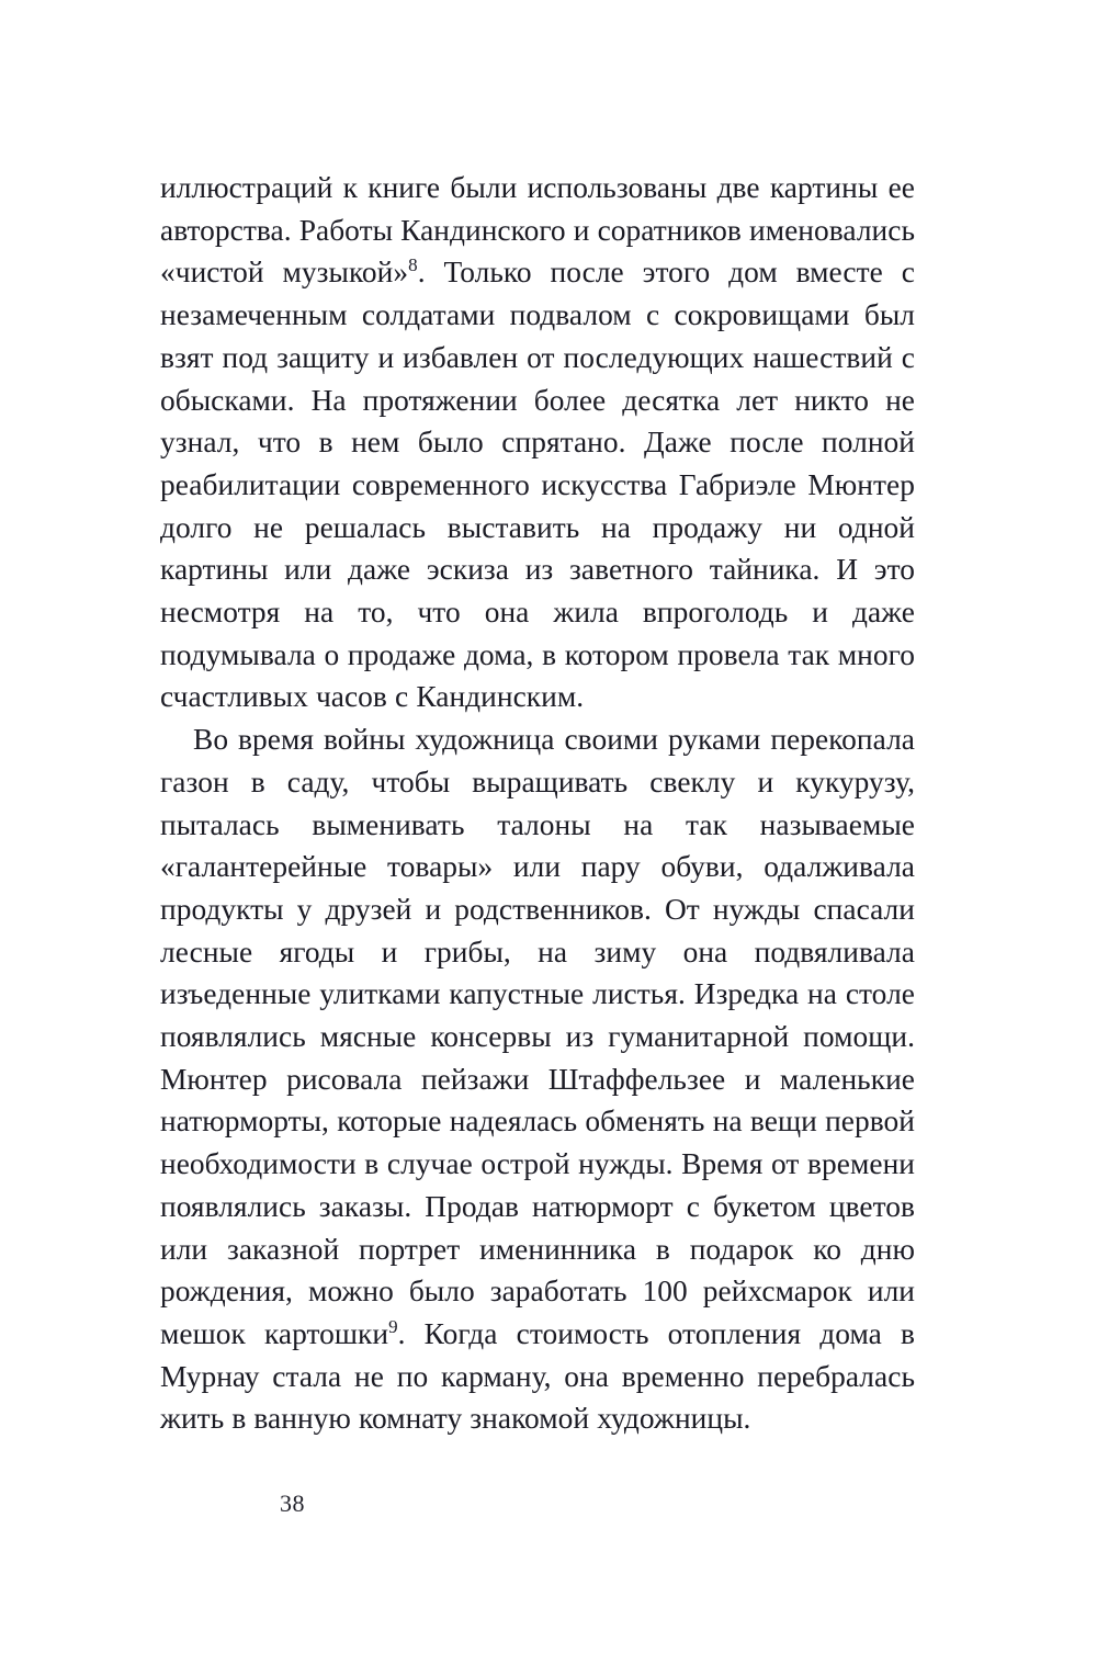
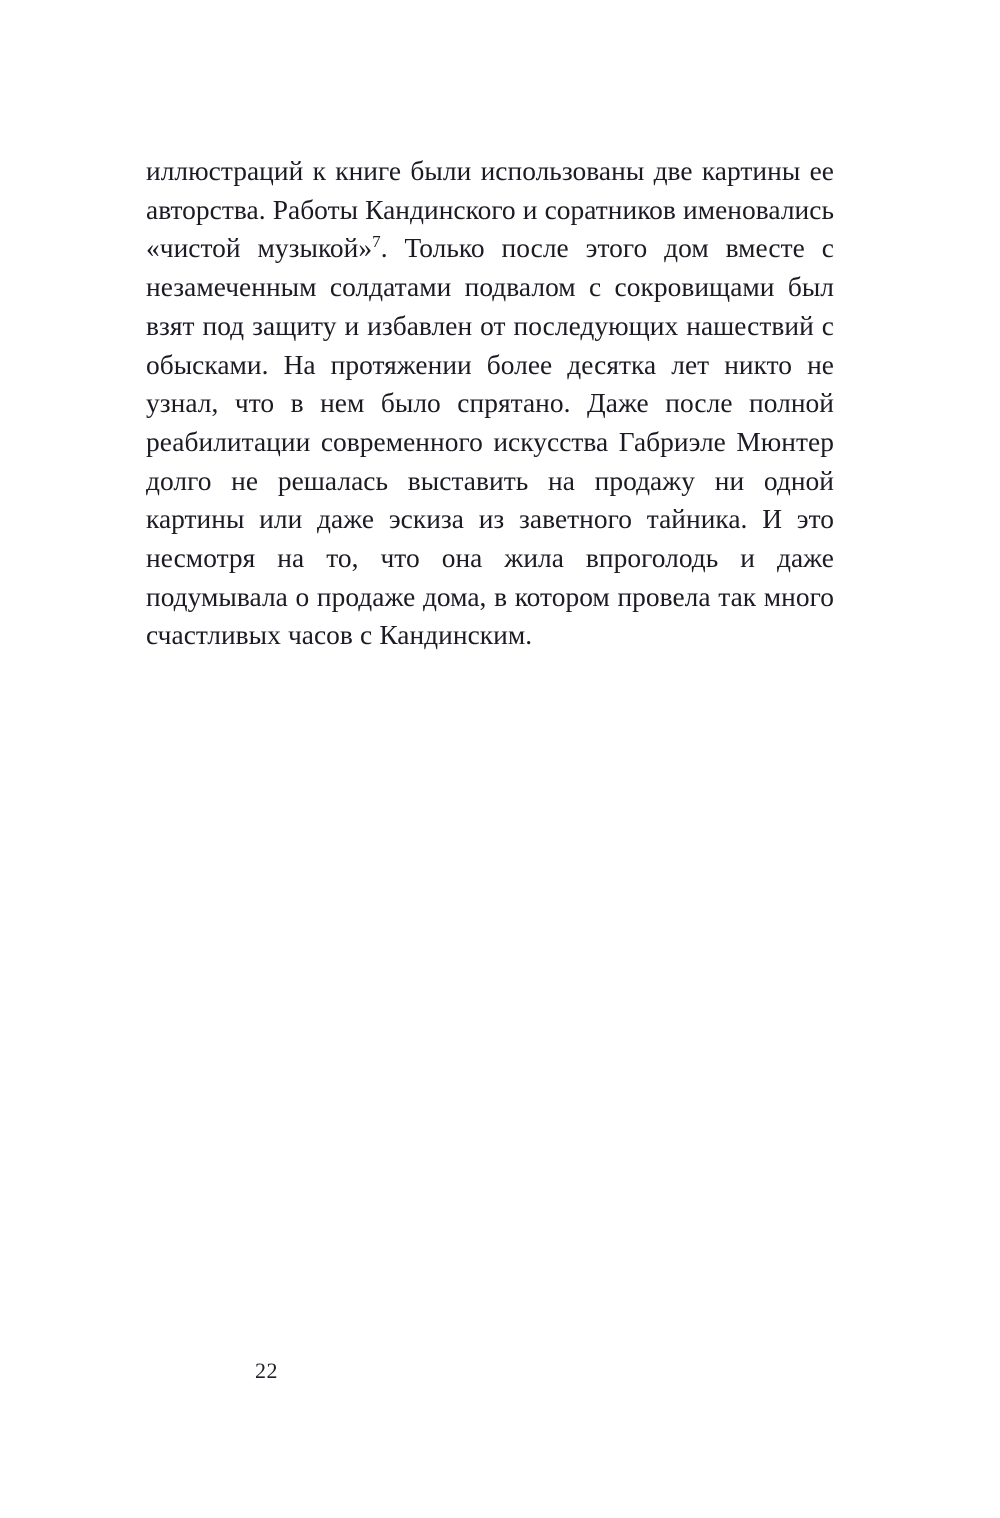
- иллюстраций к книге были использованы две картины ее авторства. Работы Кандинского и соратников именовались «чистой музыкой»8. Только после этого дом вместе с незамеченным солдатами подвалом с сокровищами был взят под защиту и избавлен от последующих нашествий с обысками. На протяжении более десятка лет никто не узнал, что в нем было спрятано. Даже после полной реабилитации современного искусства Габриэле Мюнтер долго не решалась выставить на продажу ни одной картины или даже эскиза из заветного тайника. И это несмотря на то, что она жила впроголодь и даже подумывала о продаже дома, в котором провела так много счастливых часов с Кандинским.
+ иллюстраций к книге были использованы две картины ее авторства. Работы Кандинского и соратников именовались «чистой музыкой»7. Только после этого дом вместе с незамеченным солдатами подвалом с сокровищами был взят под защиту и избавлен от последующих нашествий с обысками. На протяжении более десятка лет никто не узнал, что в нем было спрятано. Даже после полной реабилитации современного искусства Габриэле Мюнтер долго не решалась выставить на продажу ни одной картины или даже эскиза из заветного тайника. И это несмотря на то, что она жила впроголодь и даже подумывала о продаже дома, в котором провела так много счастливых часов с Кандинским.
- Во время войны художница своими руками перекопала газон в саду, чтобы выращивать свеклу и кукурузу, пыталась выменивать талоны на так называемые «галантерейные товары» или пару обуви, одалживала продукты у друзей и родственников. От нужды спасали лесные ягоды и грибы, на зиму она подвяливала изъеденные улитками капустные листья. Изредка на столе появлялись мясные консервы из гуманитарной помощи. Мюнтер рисовала пейзажи Штаффельзее и маленькие натюрморты, которые надеялась обменять на вещи первой необходимости в случае острой нужды. Время от времени появлялись заказы. Продав натюрморт с букетом цветов или заказной портрет именинника в подарок ко дню рождения, можно было заработать 100 рейхсмарок или мешок картошки9. Когда стоимость отопления дома в Мурнау стала не по карману, она временно перебралась жить в ванную комнату знакомой художницы.
- 38
+ 22
